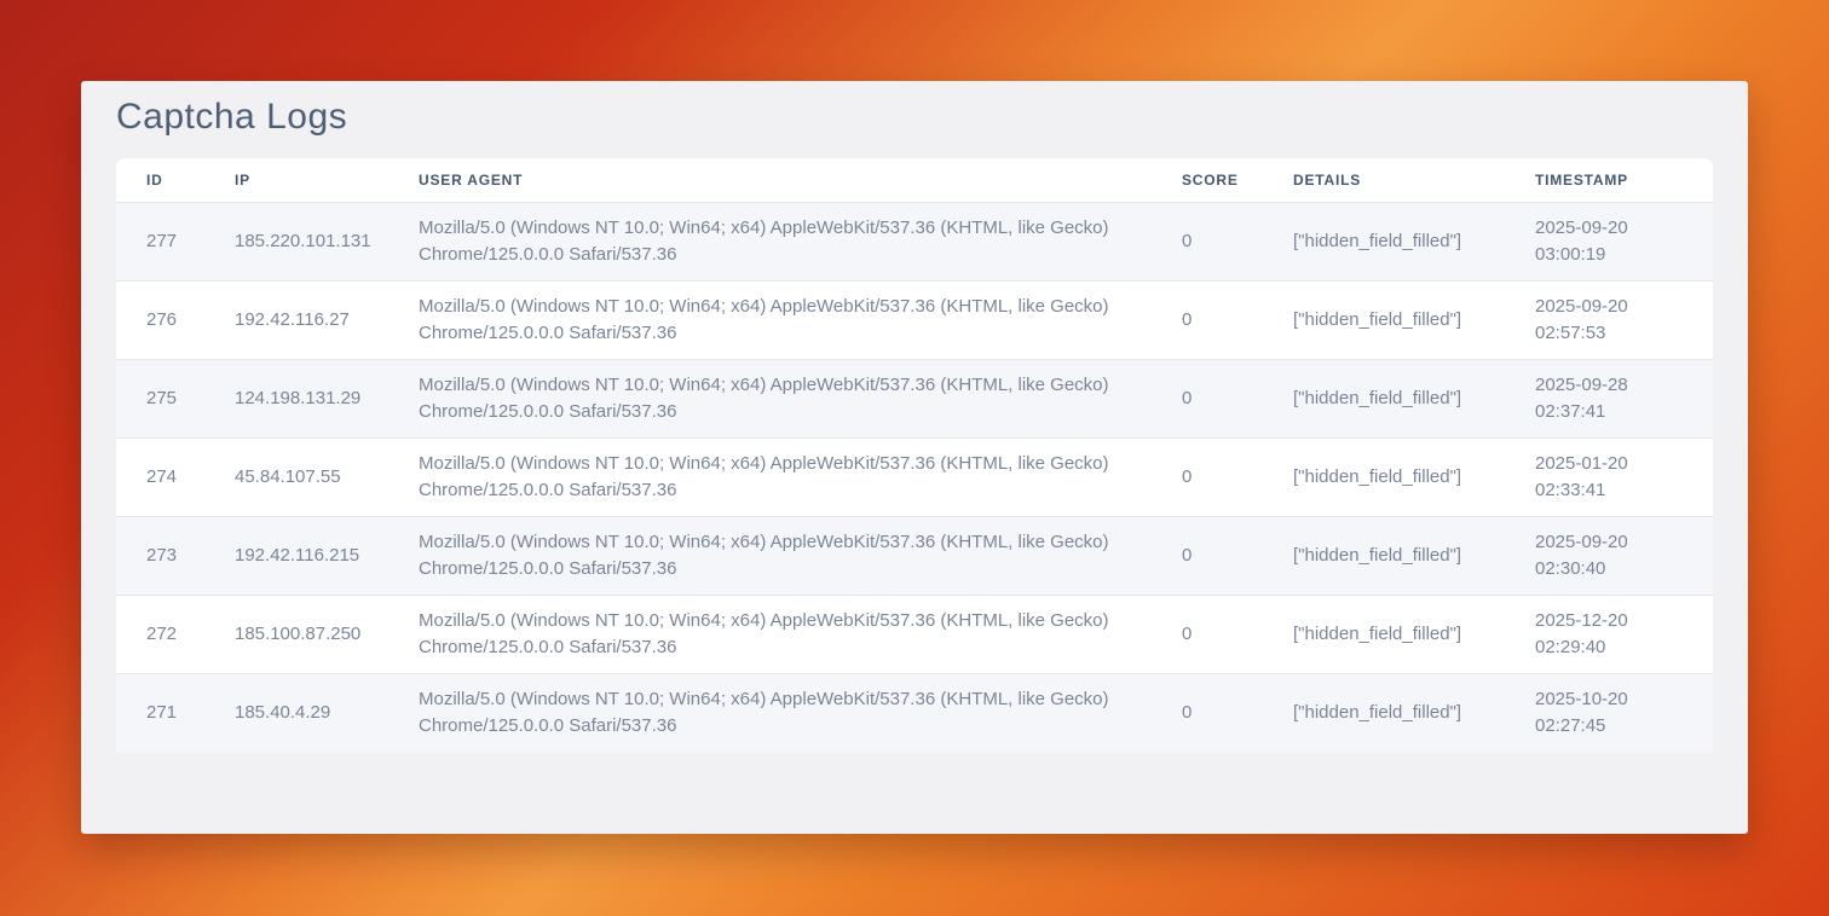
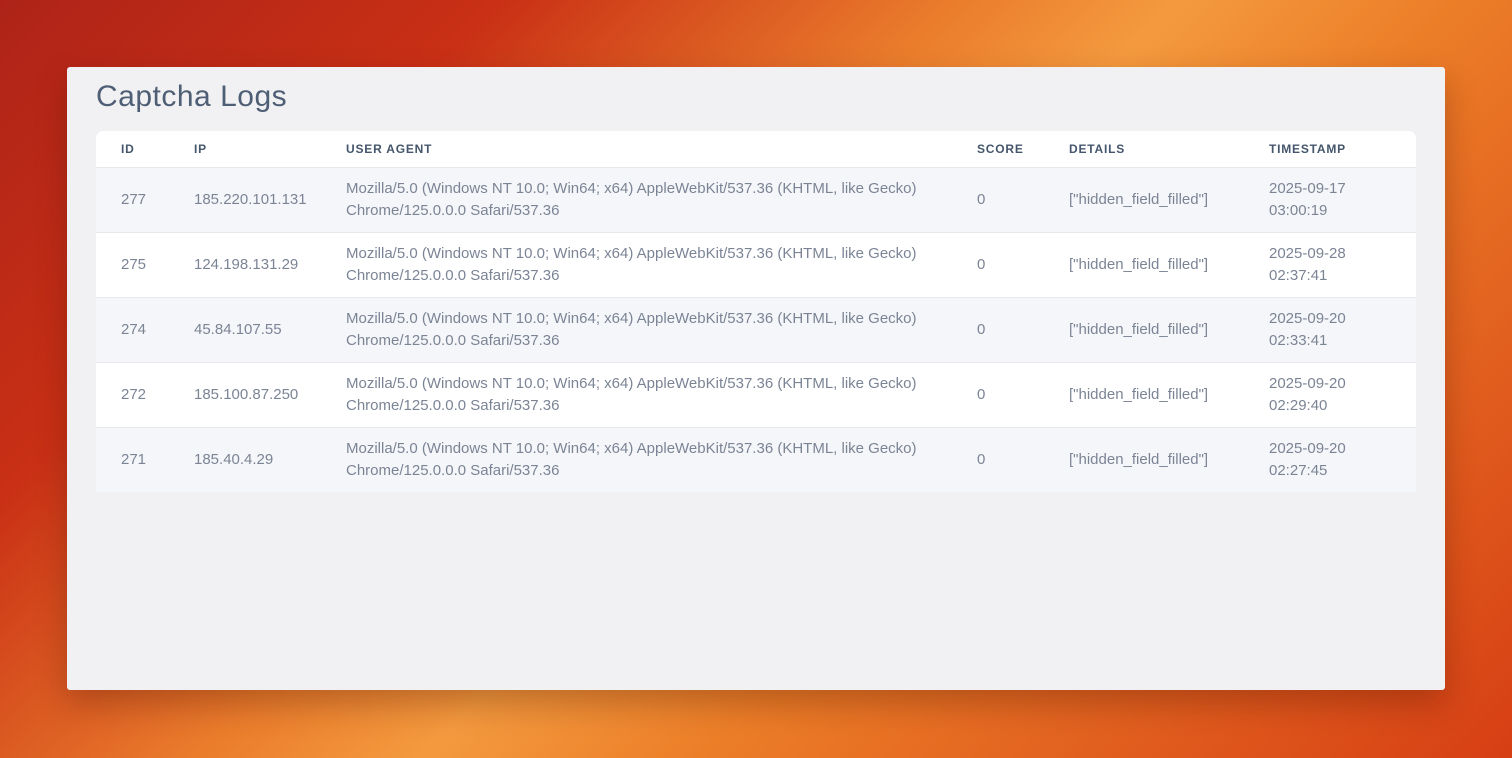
  Captcha Logs
  ID	IP	USER AGENT	SCORE	DETAILS	TIMESTAMP
- 277	185.220.101.131	Mozilla/5.0 (Windows NT 10.0; Win64; x64) AppleWebKit/537.36 (KHTML, like Gecko) Chrome/125.0.0.0 Safari/537.36	0	["hidden_field_filled"]	2025-09-20 03:00:19
+ 277	185.220.101.131	Mozilla/5.0 (Windows NT 10.0; Win64; x64) AppleWebKit/537.36 (KHTML, like Gecko) Chrome/125.0.0.0 Safari/537.36	0	["hidden_field_filled"]	2025-09-17 03:00:19
- 276	192.42.116.27	Mozilla/5.0 (Windows NT 10.0; Win64; x64) AppleWebKit/537.36 (KHTML, like Gecko) Chrome/125.0.0.0 Safari/537.36	0	["hidden_field_filled"]	2025-09-20 02:57:53
  275	124.198.131.29	Mozilla/5.0 (Windows NT 10.0; Win64; x64) AppleWebKit/537.36 (KHTML, like Gecko) Chrome/125.0.0.0 Safari/537.36	0	["hidden_field_filled"]	2025-09-28 02:37:41
- 274	45.84.107.55	Mozilla/5.0 (Windows NT 10.0; Win64; x64) AppleWebKit/537.36 (KHTML, like Gecko) Chrome/125.0.0.0 Safari/537.36	0	["hidden_field_filled"]	2025-01-20 02:33:41
+ 274	45.84.107.55	Mozilla/5.0 (Windows NT 10.0; Win64; x64) AppleWebKit/537.36 (KHTML, like Gecko) Chrome/125.0.0.0 Safari/537.36	0	["hidden_field_filled"]	2025-09-20 02:33:41
- 273	192.42.116.215	Mozilla/5.0 (Windows NT 10.0; Win64; x64) AppleWebKit/537.36 (KHTML, like Gecko) Chrome/125.0.0.0 Safari/537.36	0	["hidden_field_filled"]	2025-09-20 02:30:40
- 272	185.100.87.250	Mozilla/5.0 (Windows NT 10.0; Win64; x64) AppleWebKit/537.36 (KHTML, like Gecko) Chrome/125.0.0.0 Safari/537.36	0	["hidden_field_filled"]	2025-12-20 02:29:40
+ 272	185.100.87.250	Mozilla/5.0 (Windows NT 10.0; Win64; x64) AppleWebKit/537.36 (KHTML, like Gecko) Chrome/125.0.0.0 Safari/537.36	0	["hidden_field_filled"]	2025-09-20 02:29:40
- 271	185.40.4.29	Mozilla/5.0 (Windows NT 10.0; Win64; x64) AppleWebKit/537.36 (KHTML, like Gecko) Chrome/125.0.0.0 Safari/537.36	0	["hidden_field_filled"]	2025-10-20 02:27:45
+ 271	185.40.4.29	Mozilla/5.0 (Windows NT 10.0; Win64; x64) AppleWebKit/537.36 (KHTML, like Gecko) Chrome/125.0.0.0 Safari/537.36	0	["hidden_field_filled"]	2025-09-20 02:27:45
